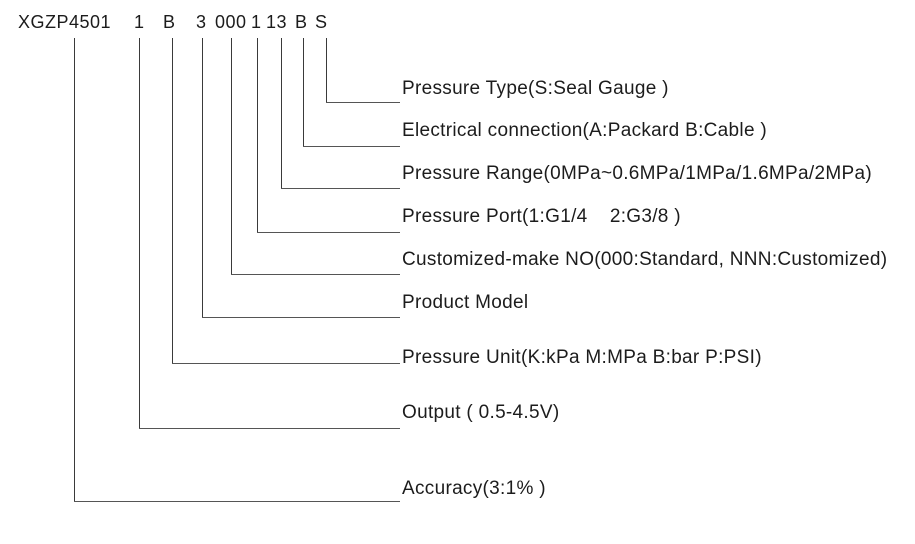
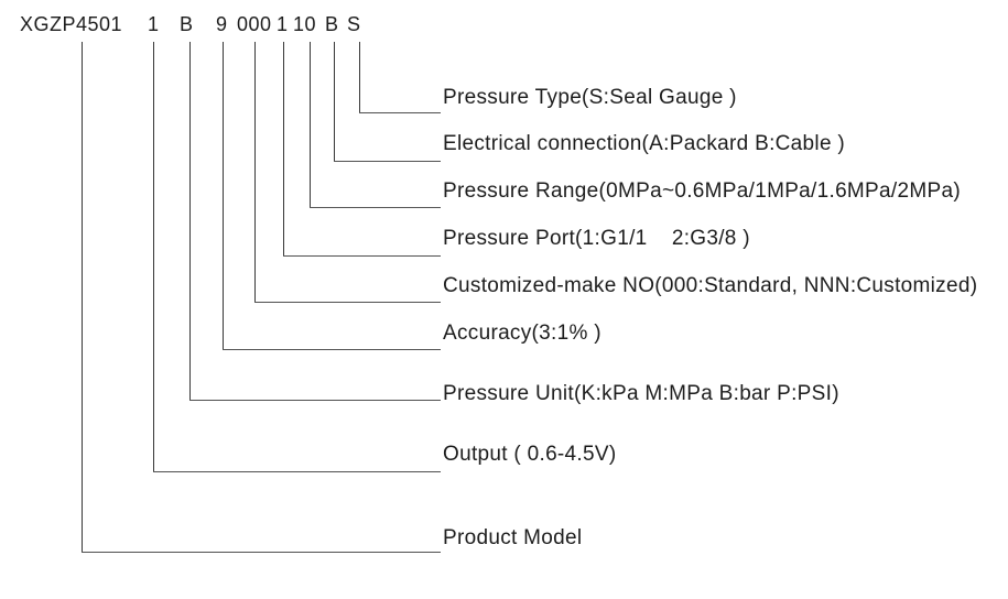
  XGZP4501
  1
  B
- 3
+ 9
  000
  1
- 13
+ 10
  B
  S
  Pressure Type(S:Seal Gauge )
  Electrical connection(A:Packard B:Cable )
  Pressure Range(0MPa~0.6MPa/1MPa/1.6MPa/2MPa)
- Pressure Port(1:G1/4 2:G3/8 )
+ Pressure Port(1:G1/1 2:G3/8 )
  Customized-make NO(000:Standard, NNN:Customized)
- Product Model
+ Accuracy(3:1% )
  Pressure Unit(K:kPa M:MPa B:bar P:PSI)
- Output ( 0.5-4.5V)
+ Output ( 0.6-4.5V)
- Accuracy(3:1% )
+ Product Model
